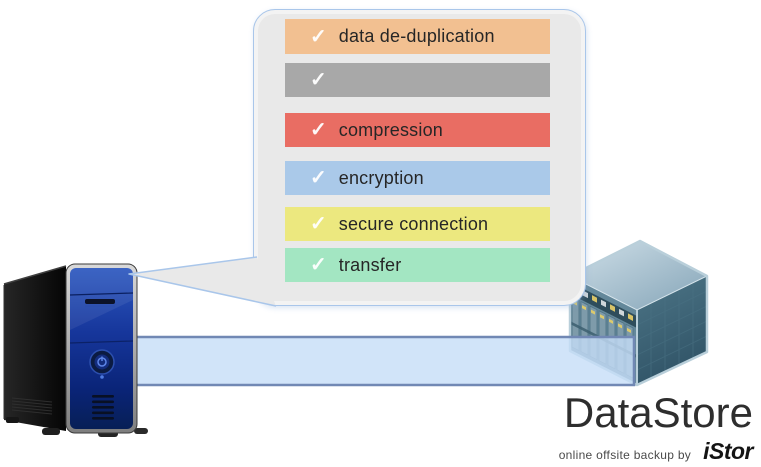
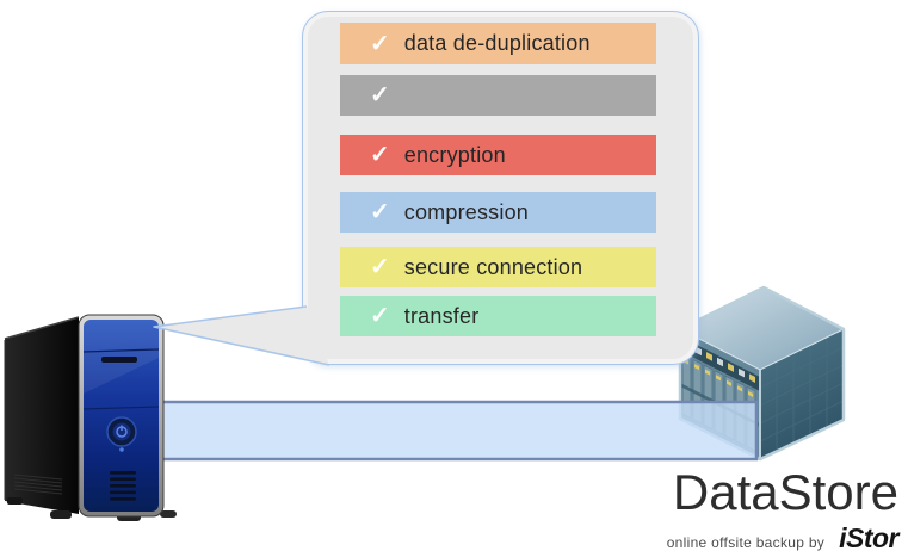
  ✓
  data de-duplication
  ✓
  ✓
- compression
+ encryption
  ✓
- encryption
+ compression
  ✓
  secure connection
  ✓
  transfer
  DataStore
  online offsite backup by
  iStor
